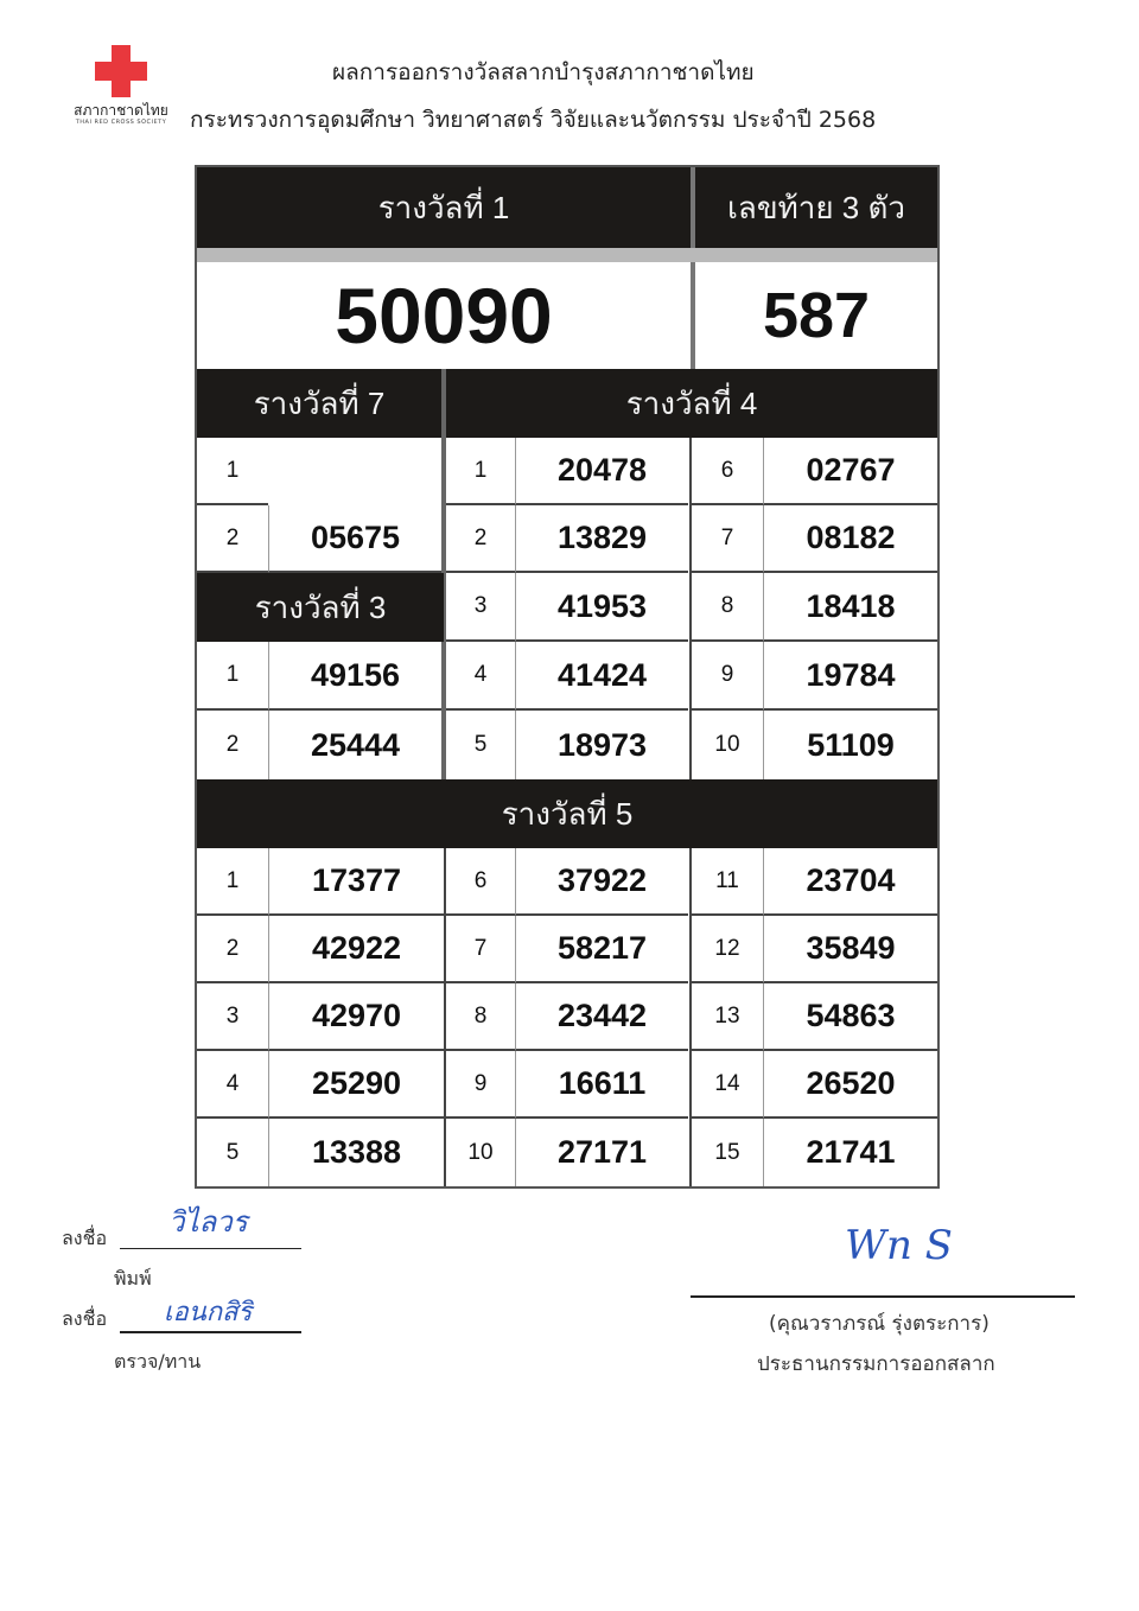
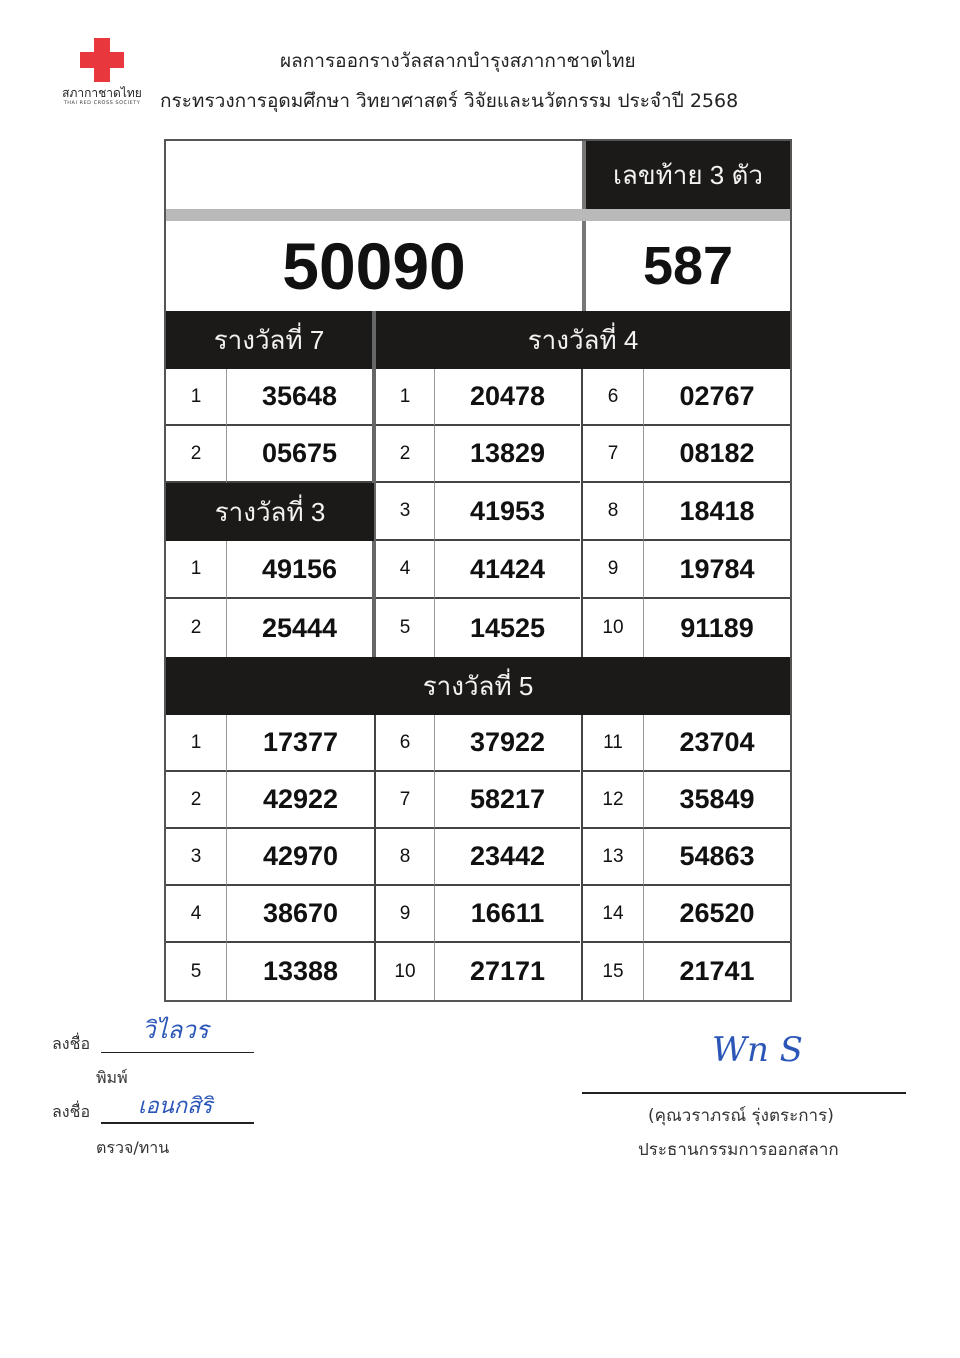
  สภากาชาดไทย
  ผลการออกรางวัลสลากบำรุงสภากาชาดไทย
  กระทรวงการอุดมศึกษา วิทยาศาสตร์ วิจัยและนวัตกรรม ประจำปี 2568
- รางวัลที่ 1
  เลขท้าย 3 ตัว
  50090
  587
  รางวัลที่ 7
  รางวัลที่ 4
  1
+ 35648
  2
  05675
  รางวัลที่ 3
  1
  49156
  2
  25444
  1
  20478
  2
  13829
  3
  41953
  4
  41424
  5
- 18973
+ 14525
  6
  02767
  7
  08182
  8
  18418
  9
  19784
  10
- 51109
+ 91189
  รางวัลที่ 5
  1
  17377
  2
  42922
  3
  42970
  4
- 25290
+ 38670
  5
  13388
  6
  37922
  7
  58217
  8
  23442
  9
  16611
  10
  27171
  11
  23704
  12
  35849
  13
  54863
  14
  26520
  15
  21741
  ลงชื่อ
  วิไลวร
  พิมพ์
  ลงชื่อ
  เอนกสิริ
  ตรวจ/ทาน
  Wn S
  (คุณวราภรณ์ รุ่งตระการ)
  ประธานกรรมการออกสลาก
